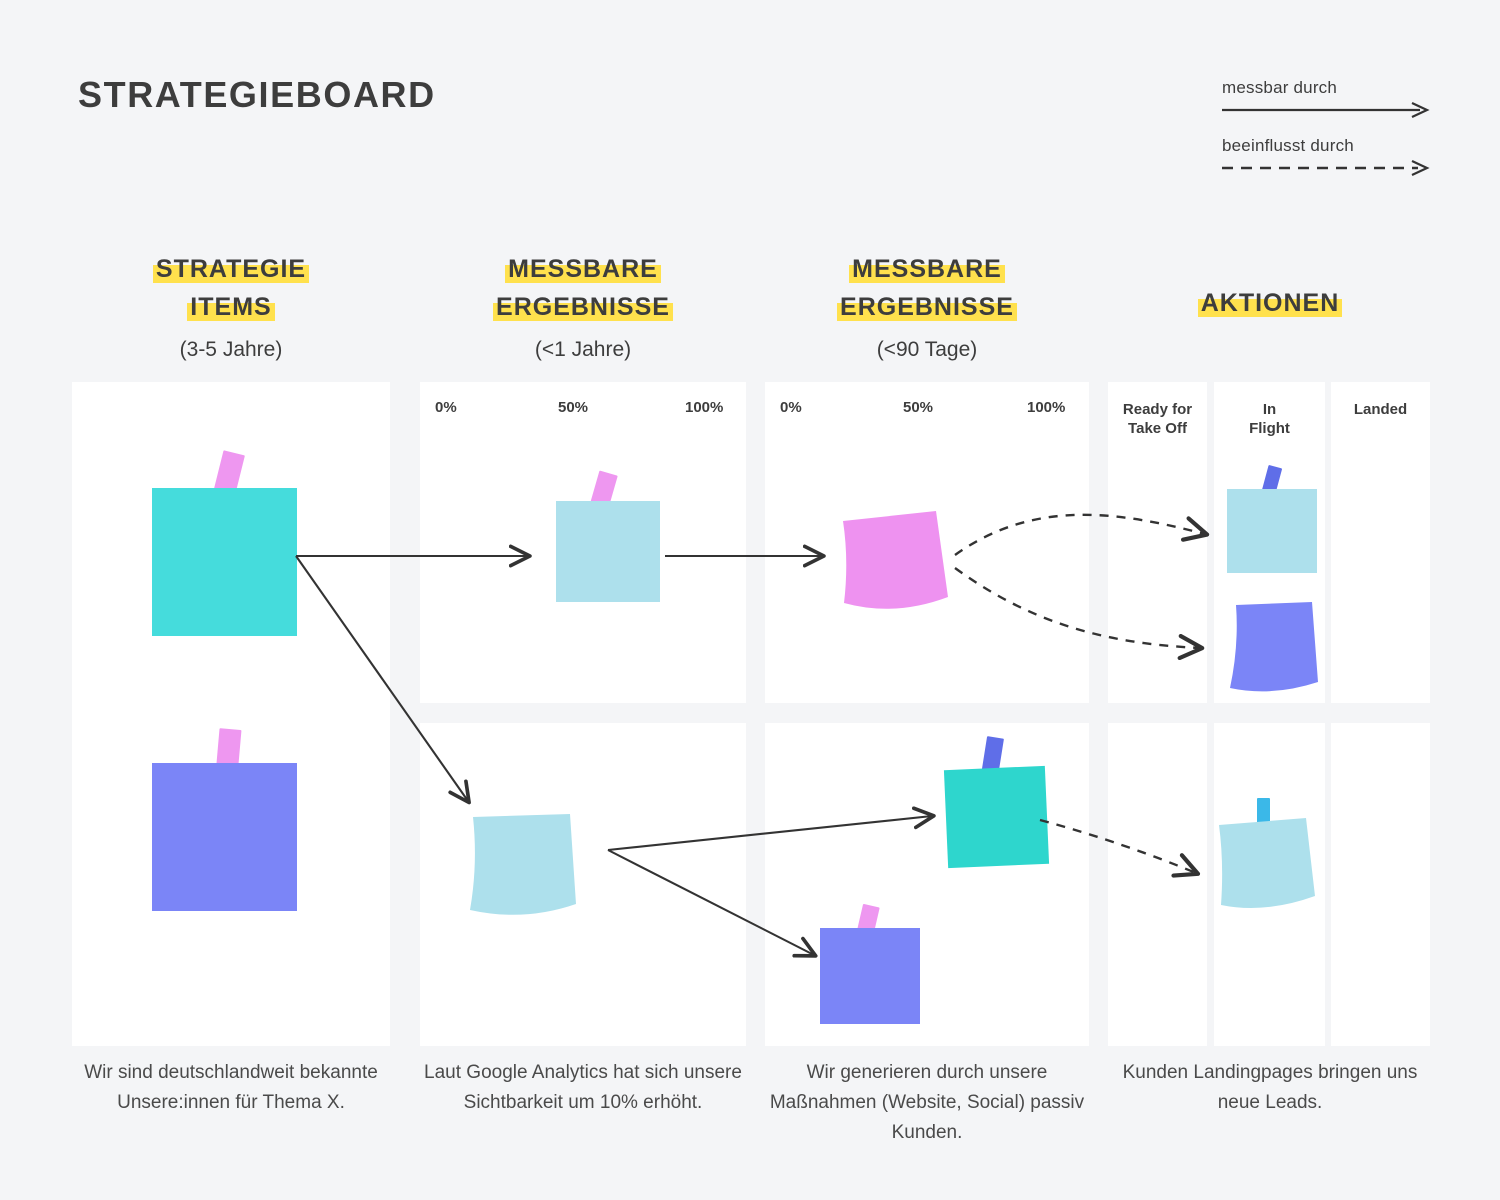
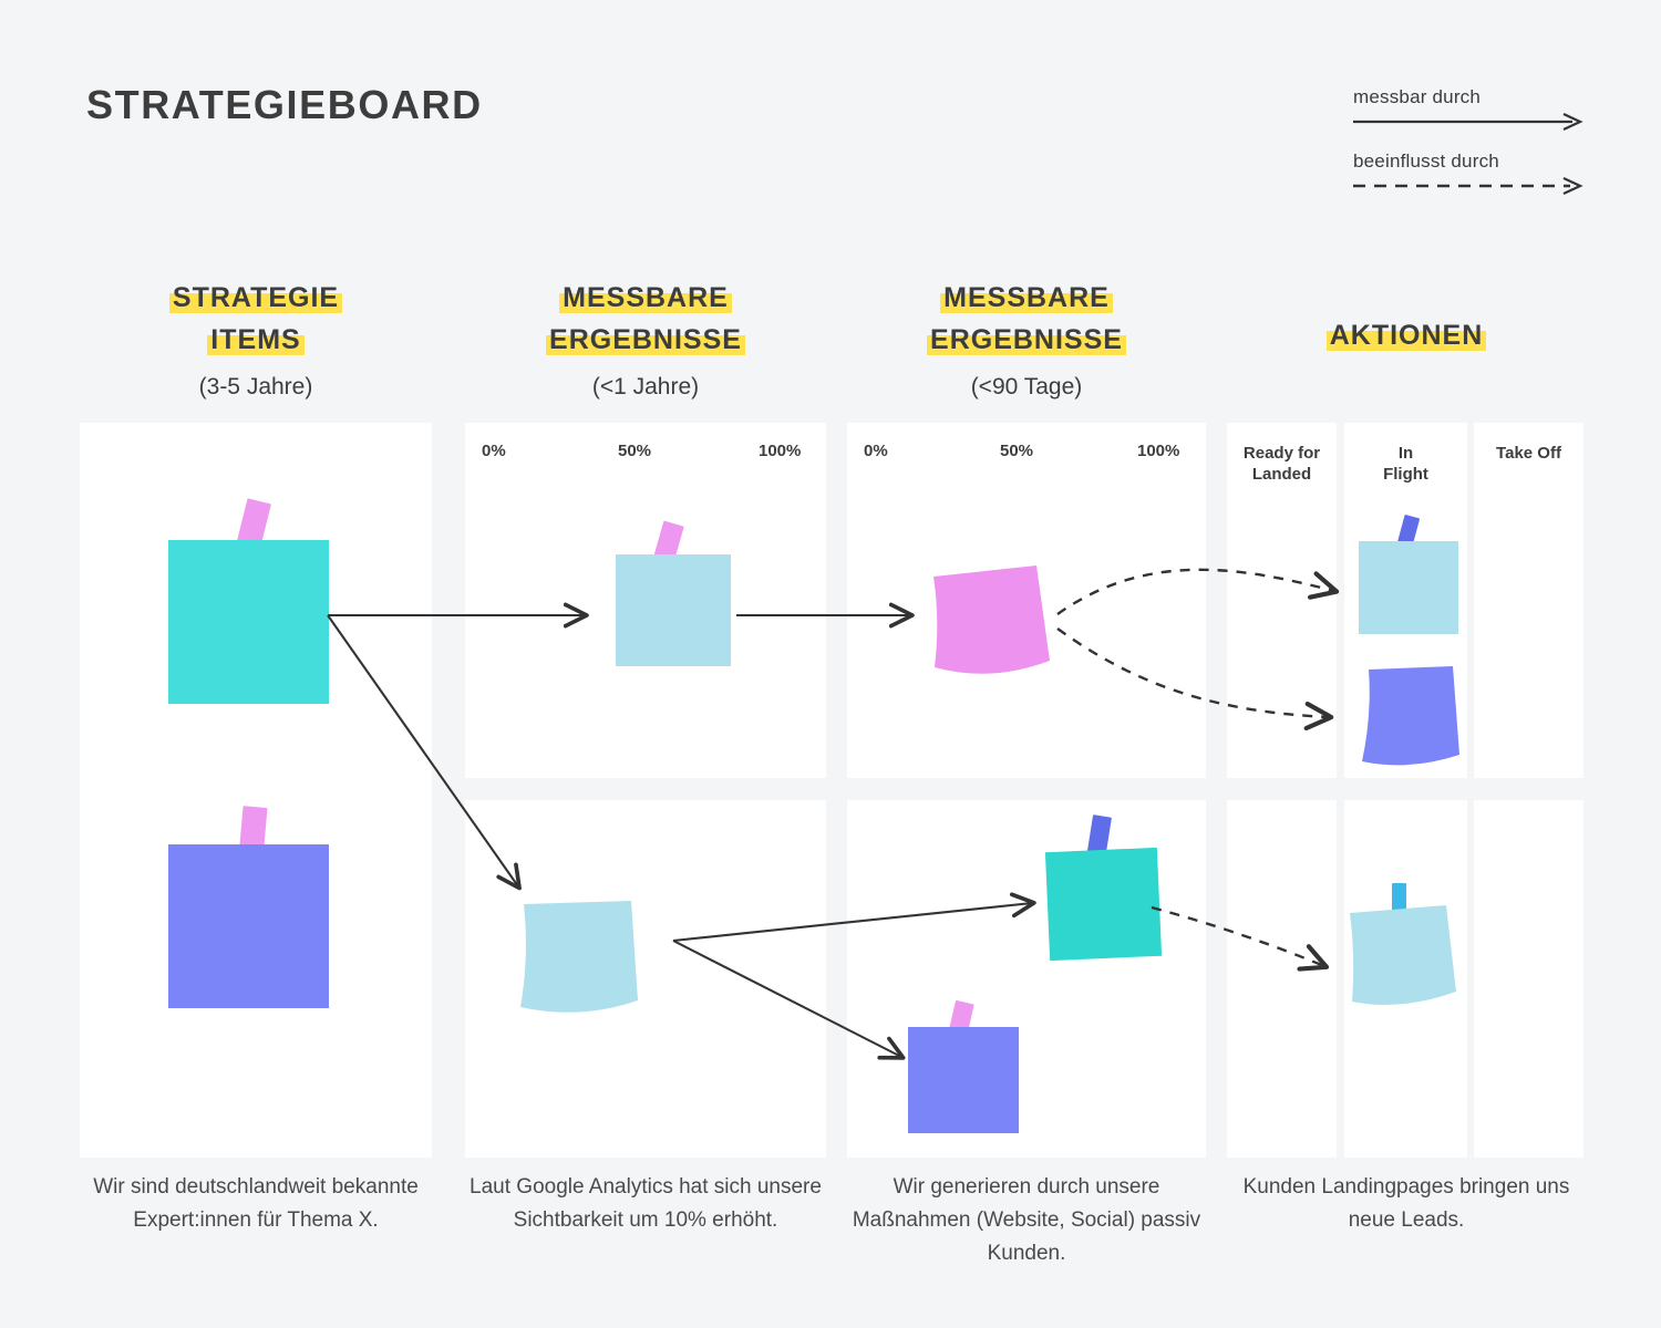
  STRATEGIEBOARD
  messbar durch
  beeinflusst durch
  STRATEGIE
  ITEMS
  (3-5 Jahre)
  MESSBARE
  ERGEBNISSE
  (<1 Jahre)
  MESSBARE
  ERGEBNISSE
  (<90 Tage)
  AKTIONEN
  0%
  50%
  100%
  0%
  50%
  100%
  Ready for
- Take Off
+ Landed
  In
  Flight
- Landed
+ Take Off
- Wir sind deutschlandweit bekannte Unsere:innen für Thema X.
+ Wir sind deutschlandweit bekannte Expert:innen für Thema X.
  Laut Google Analytics hat sich unsere Sichtbarkeit um 10% erhöht.
  Wir generieren durch unsere Maßnahmen (Website, Social) passiv Kunden.
  Kunden Landingpages bringen uns neue Leads.
